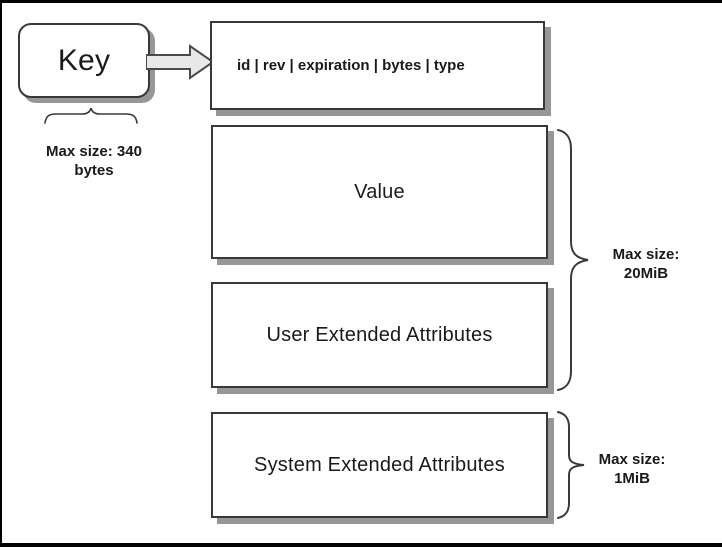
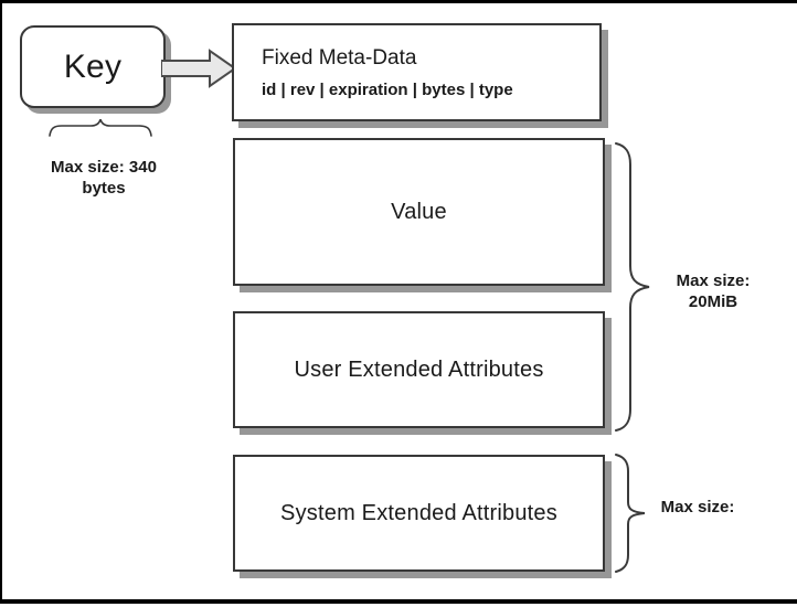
  Key
  Max size: 340
  bytes
+ Fixed Meta-Data
  id | rev | expiration | bytes | type
  Value
  User Extended Attributes
  System Extended Attributes
  Max size:
  20MiB
  Max size:
- 1MiB
